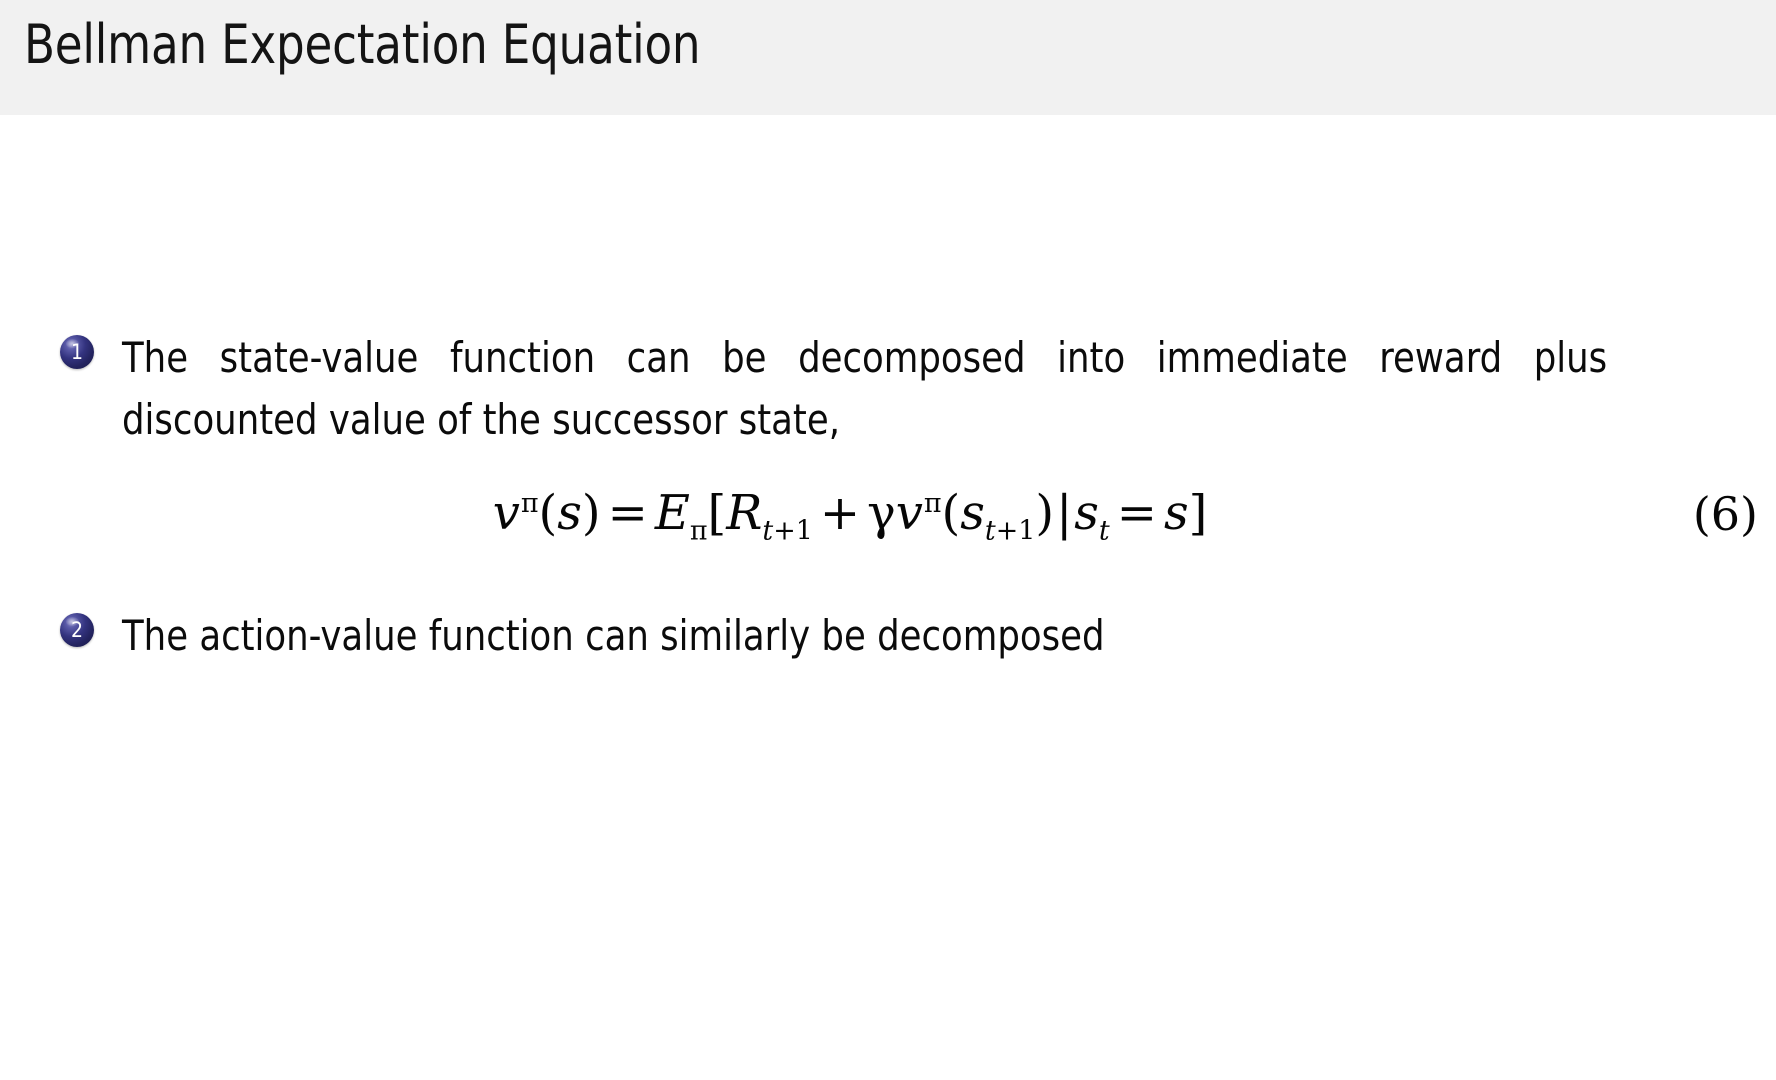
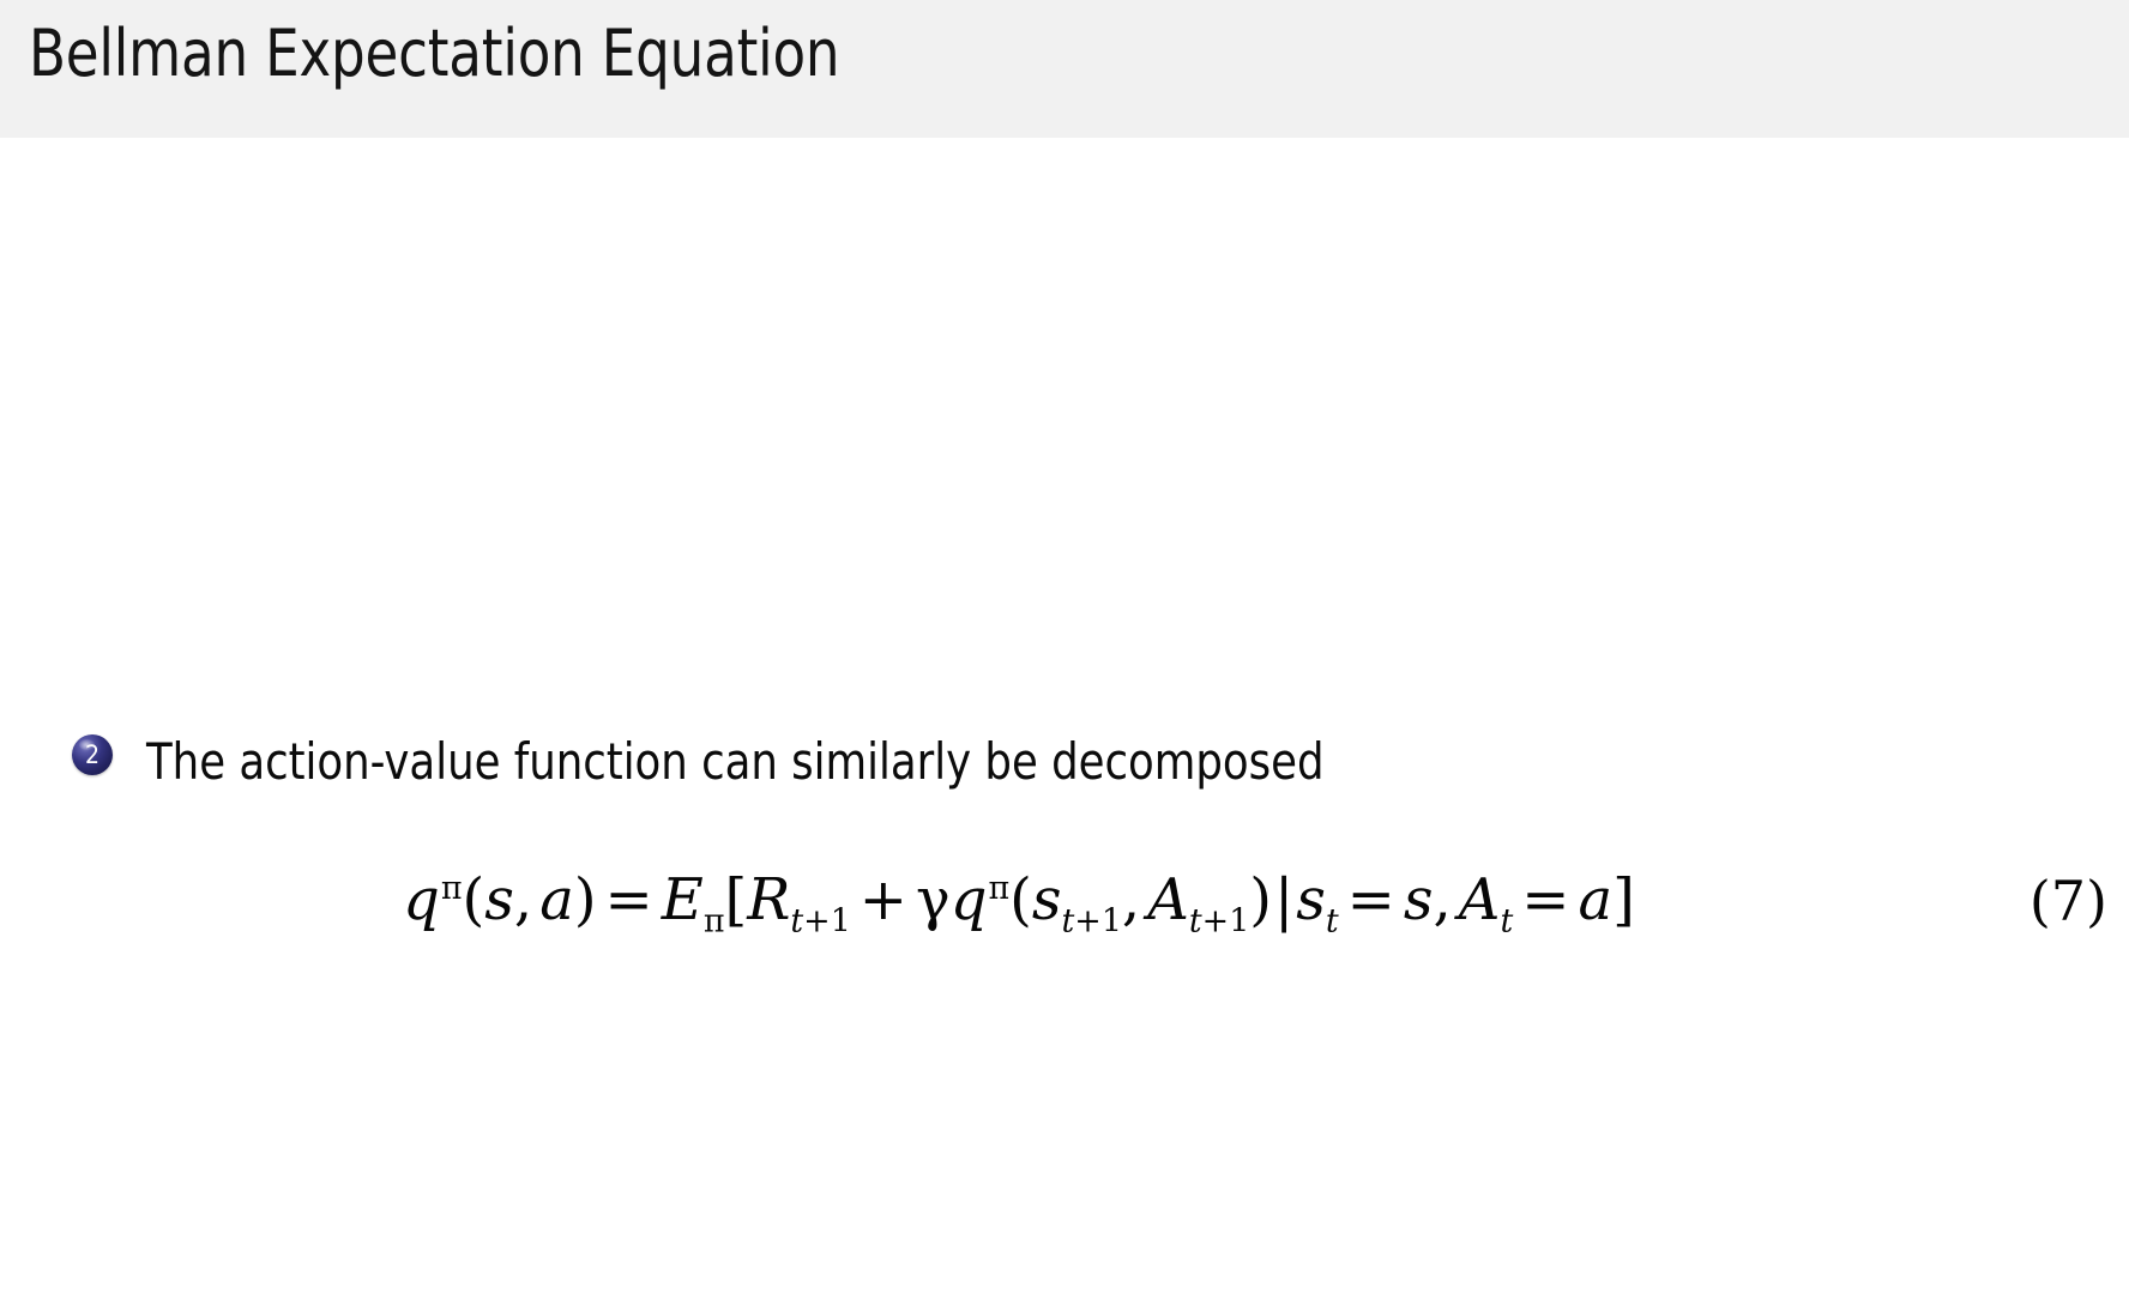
  Bellman Expectation Equation
- 1
- The state-value function can be decomposed into immediate reward plus discounted value of the successor state,
- vπ(s) = Eπ[Rt+1+ γvπ(st+1)|st= s]
- (6)
  2
  The action-value function can similarly be decomposed
+ qπ(s,a) = Eπ[Rt+1+ γqπ(st+1,At+1)|st= s,At= a]
+ (7)
